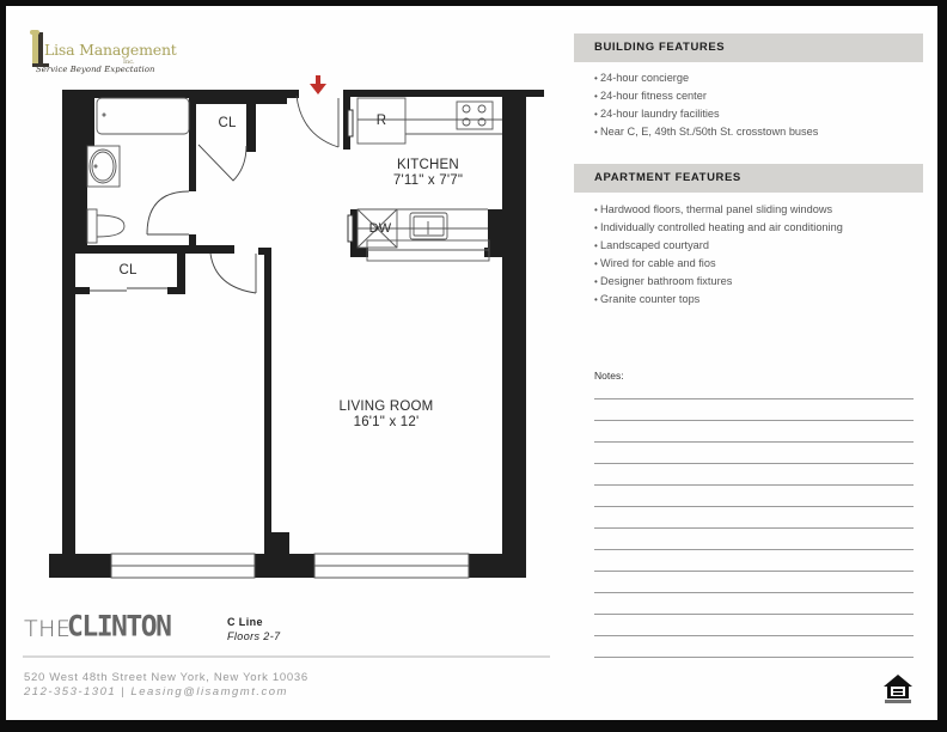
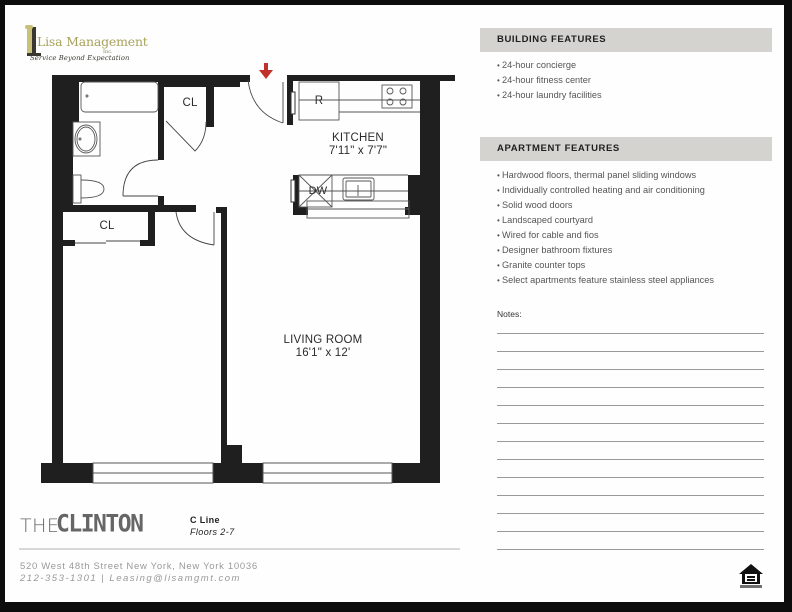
  Lisa Management
  Service Beyond Expectation
  CL
  CL
  R
  DW
  KITCHEN
  7'11" x 7'7"
  LIVING ROOM
  16'1" x 12'
  BUILDING FEATURES
  24-hour concierge
  24-hour fitness center
  24-hour laundry facilities
- Near C, E, 49th St./50th St. crosstown buses
  APARTMENT FEATURES
  Hardwood floors, thermal panel sliding windows
  Individually controlled heating and air conditioning
+ Solid wood doors
  Landscaped courtyard
  Wired for cable and fios
  Designer bathroom fixtures
  Granite counter tops
+ Select apartments feature stainless steel appliances
  Notes:
  THE
  CLINTON
  C Line
  Floors 2-7
  520 West 48th Street New York, New York 10036
  212-353-1301 | Leasing@lisamgmt.com
